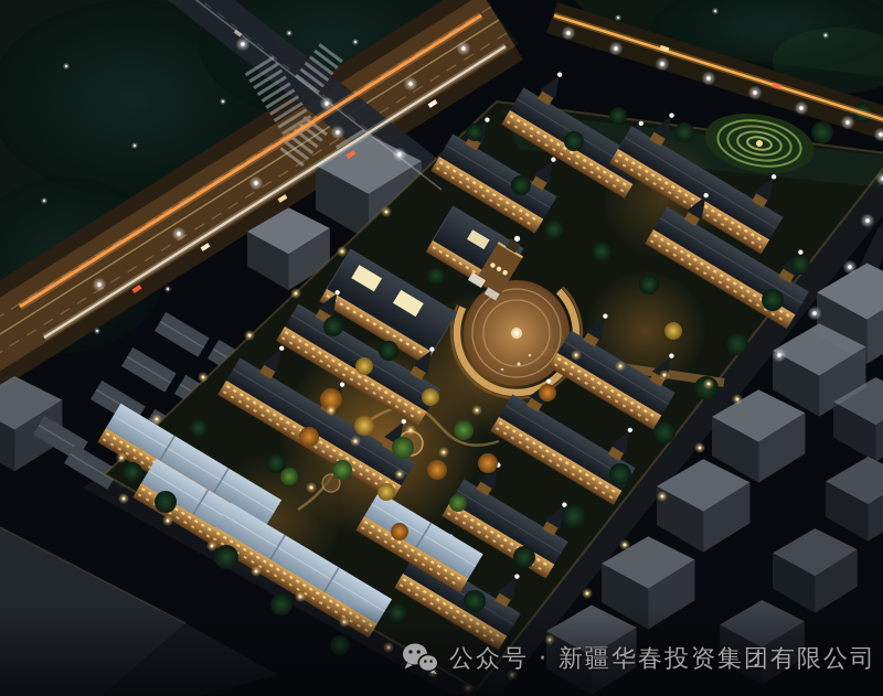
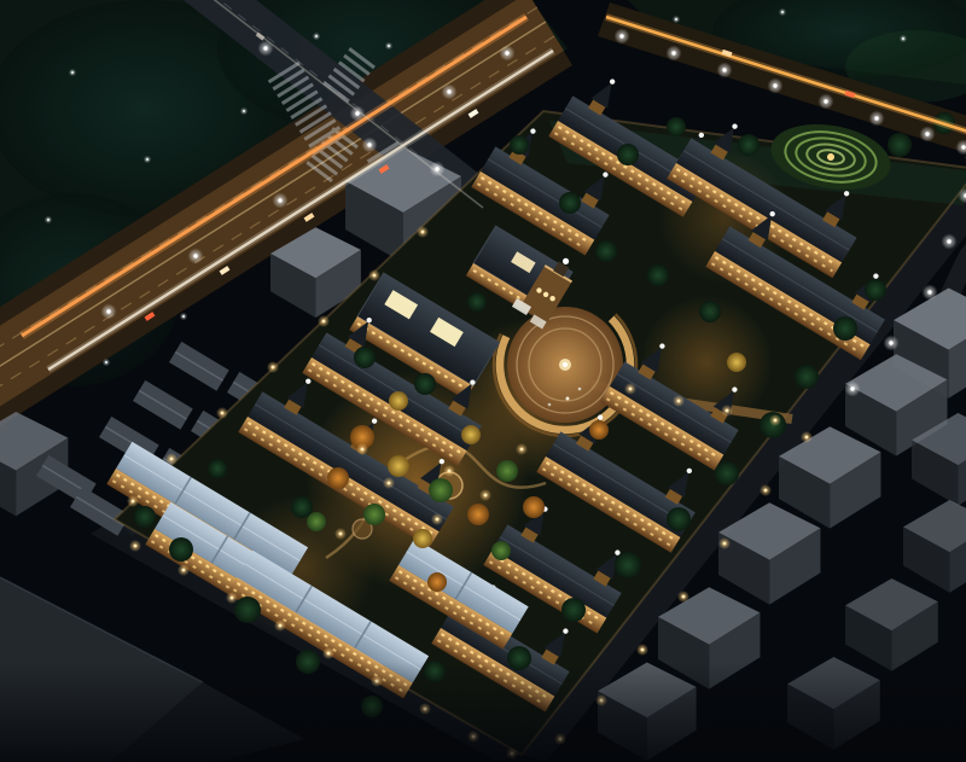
- 公众号 · 新疆华春投资集团有限公司
